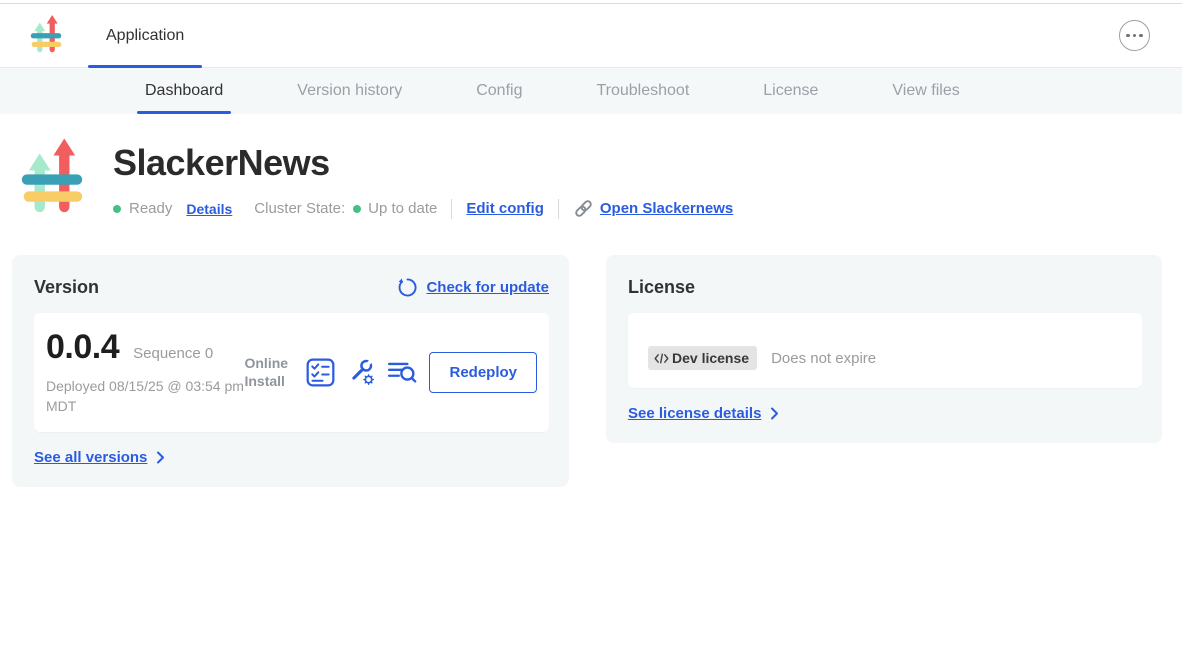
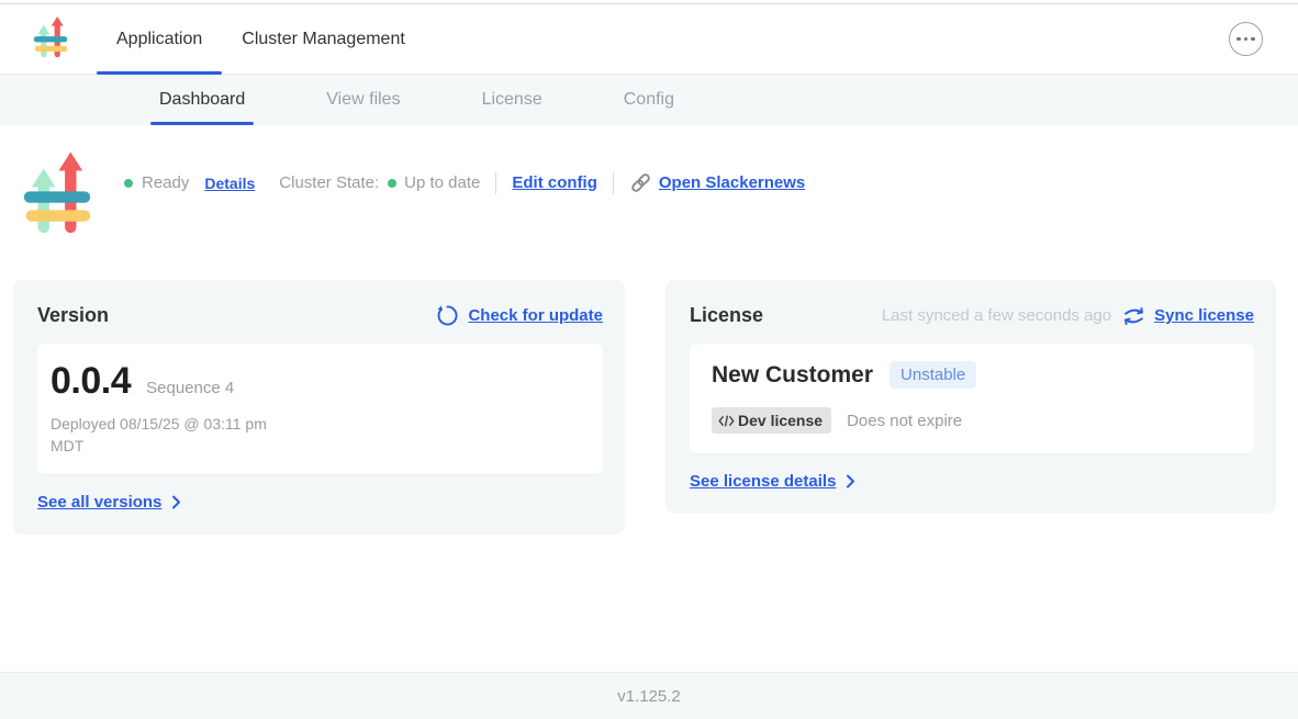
  Application
+ Cluster Management
  Dashboard
- Version history
- Config
+ View files
- Troubleshoot
  License
- View files
+ Config
- SlackerNews
  Ready
  Details
  Cluster State:
  Up to date
  Edit config
  Open Slackernews
  Version
  Check for update
  0.0.4
- Sequence 0
+ Sequence 4
- Deployed 08/15/25 @ 03:54 pm MDT
+ Deployed 08/15/25 @ 03:11 pm MDT
- Online Install
- Redeploy
  See all versions
  License
+ Last synced a few seconds ago
+ Sync license
+ New Customer
+ Unstable
  Dev license
  Does not expire
  See license details
+ v1.125.2
